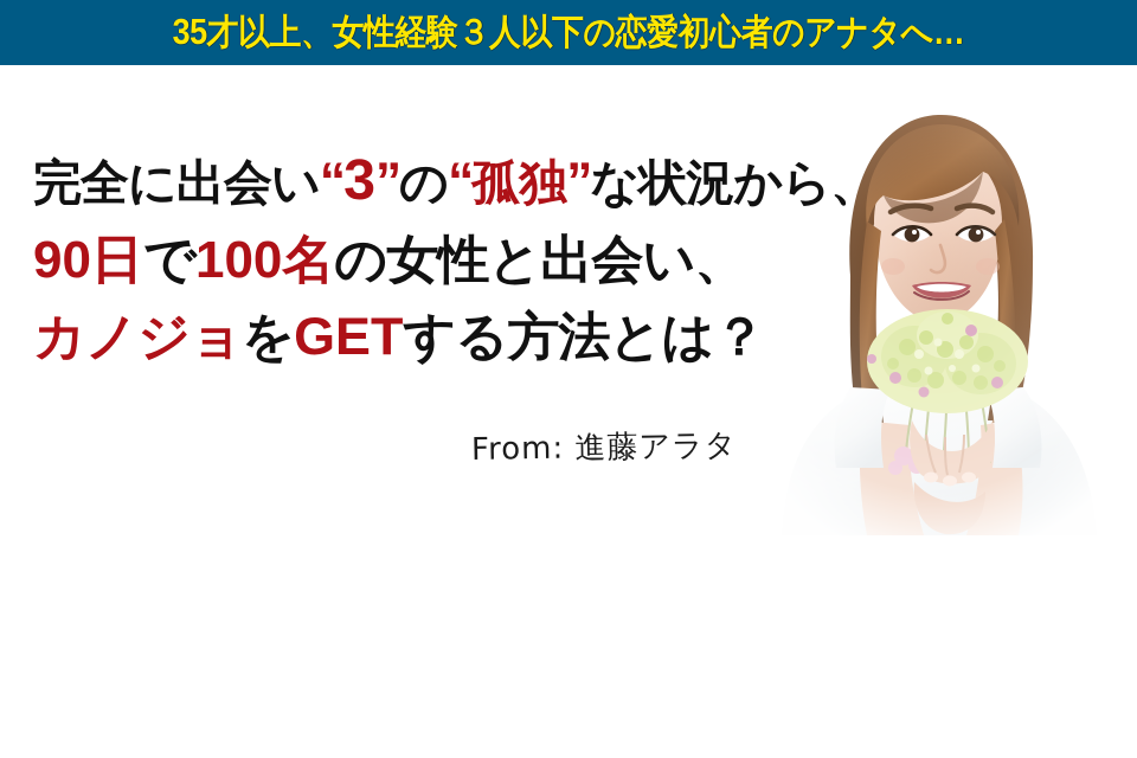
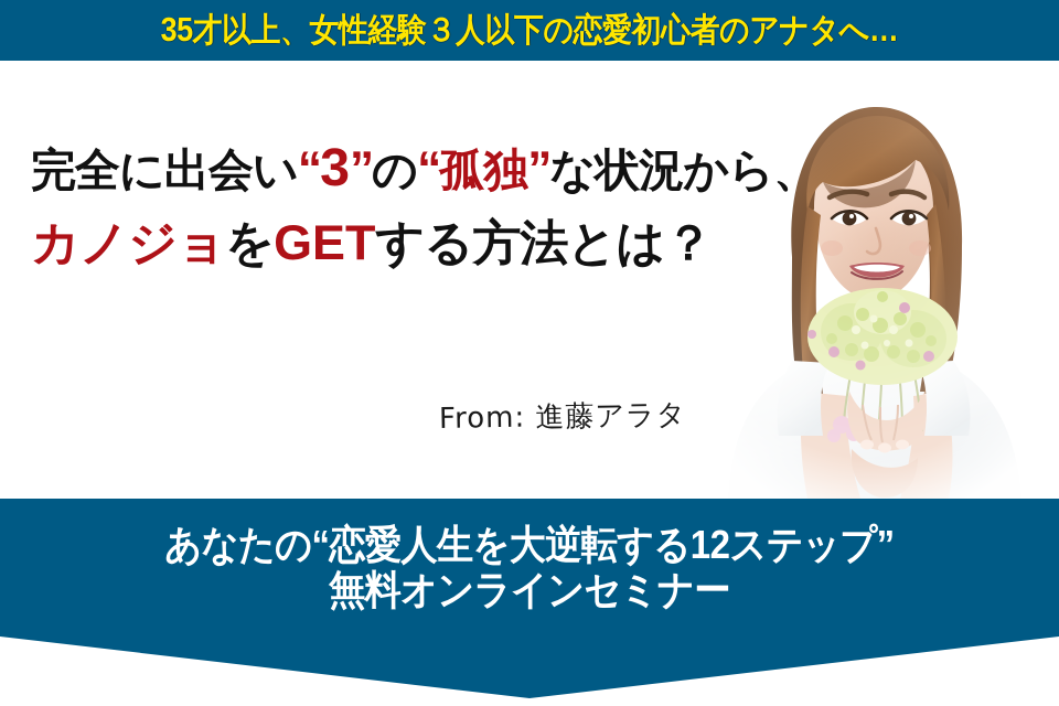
  35才以上、女性経験３人以下の恋愛初心者のアナタへ…
  完全に出会い“3”の“孤独”な状況から、
- 90日で100名の女性と出会い、
  カノジョをGETする方法とは？
  From: 進藤アラタ
+ あなたの“恋愛人生を大逆転する12ステップ”
+ 無料オンラインセミナー
